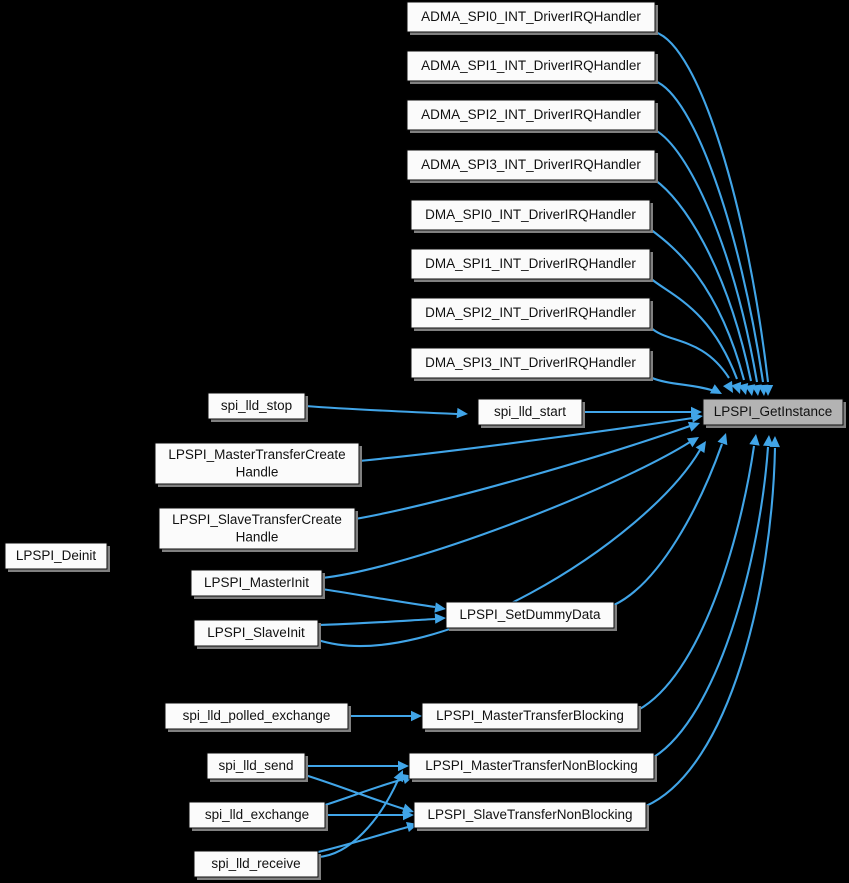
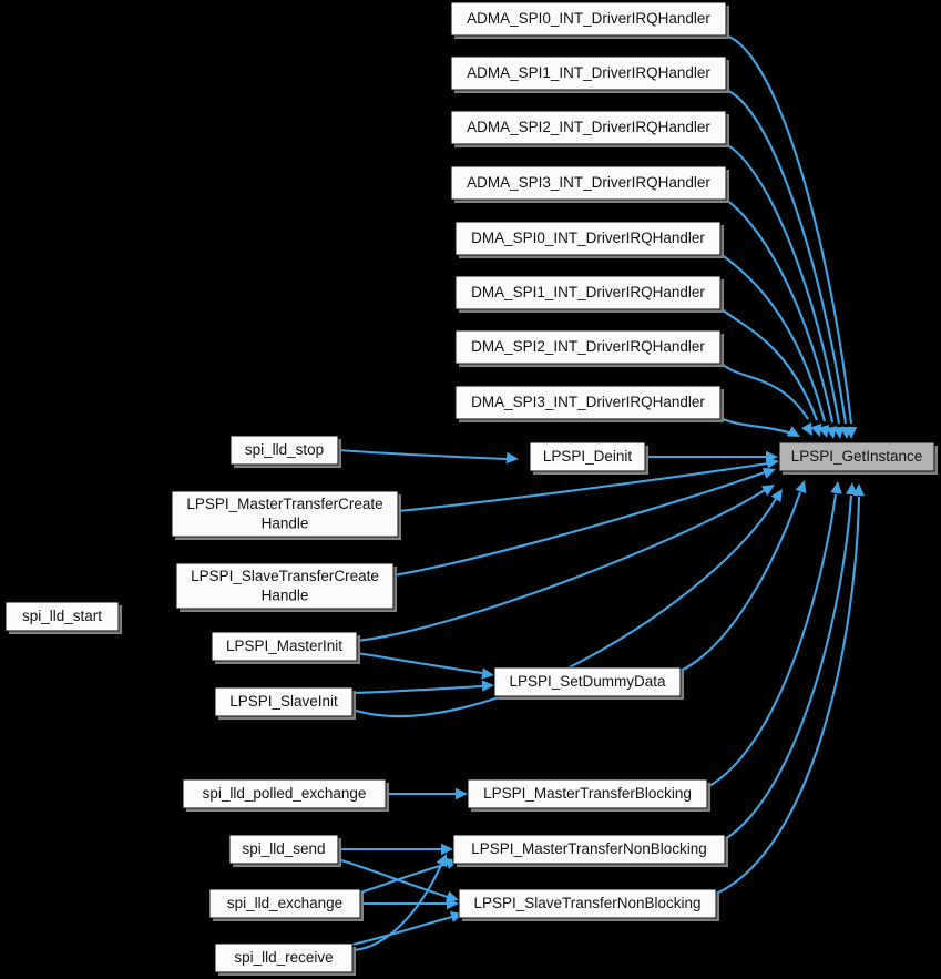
  ADMA_SPI0_INT_DriverIRQHandler
  ADMA_SPI1_INT_DriverIRQHandler
  ADMA_SPI2_INT_DriverIRQHandler
  ADMA_SPI3_INT_DriverIRQHandler
  DMA_SPI0_INT_DriverIRQHandler
  DMA_SPI1_INT_DriverIRQHandler
  DMA_SPI2_INT_DriverIRQHandler
  DMA_SPI3_INT_DriverIRQHandler
  LPSPI_GetInstance
  spi_lld_stop
- spi_lld_start
+ LPSPI_Deinit
  LPSPI_MasterTransferCreate
  Handle
  LPSPI_SlaveTransferCreate
  Handle
- LPSPI_Deinit
+ spi_lld_start
  LPSPI_MasterInit
  LPSPI_SlaveInit
  LPSPI_SetDummyData
  spi_lld_polled_exchange
  LPSPI_MasterTransferBlocking
  spi_lld_send
  LPSPI_MasterTransferNonBlocking
  spi_lld_exchange
  LPSPI_SlaveTransferNonBlocking
  spi_lld_receive
